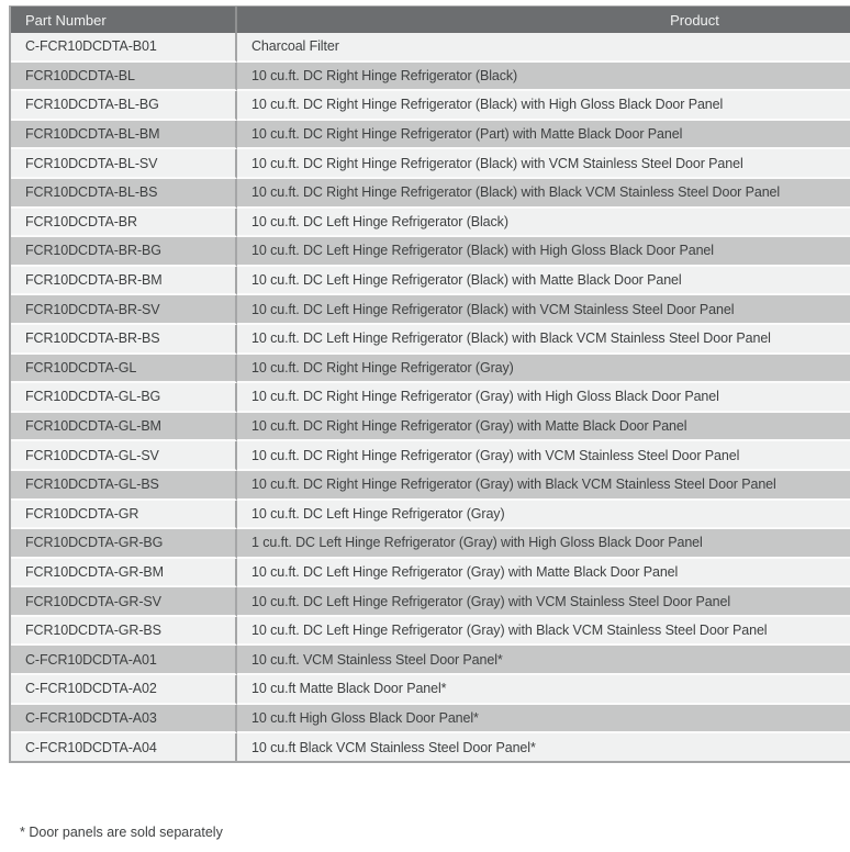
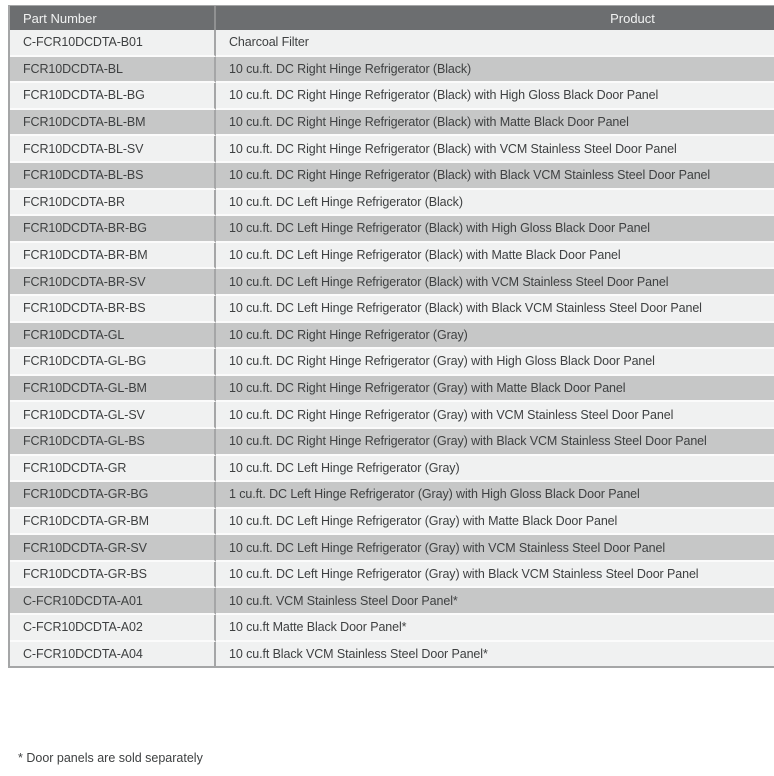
  Part Number	Product
  C-FCR10DCDTA-B01	Charcoal Filter
  FCR10DCDTA-BL	10 cu.ft. DC Right Hinge Refrigerator (Black)
  FCR10DCDTA-BL-BG	10 cu.ft. DC Right Hinge Refrigerator (Black) with High Gloss Black Door Panel
- FCR10DCDTA-BL-BM	10 cu.ft. DC Right Hinge Refrigerator (Part) with Matte Black Door Panel
+ FCR10DCDTA-BL-BM	10 cu.ft. DC Right Hinge Refrigerator (Black) with Matte Black Door Panel
  FCR10DCDTA-BL-SV	10 cu.ft. DC Right Hinge Refrigerator (Black) with VCM Stainless Steel Door Panel
  FCR10DCDTA-BL-BS	10 cu.ft. DC Right Hinge Refrigerator (Black) with Black VCM Stainless Steel Door Panel
  FCR10DCDTA-BR	10 cu.ft. DC Left Hinge Refrigerator (Black)
  FCR10DCDTA-BR-BG	10 cu.ft. DC Left Hinge Refrigerator (Black) with High Gloss Black Door Panel
  FCR10DCDTA-BR-BM	10 cu.ft. DC Left Hinge Refrigerator (Black) with Matte Black Door Panel
  FCR10DCDTA-BR-SV	10 cu.ft. DC Left Hinge Refrigerator (Black) with VCM Stainless Steel Door Panel
  FCR10DCDTA-BR-BS	10 cu.ft. DC Left Hinge Refrigerator (Black) with Black VCM Stainless Steel Door Panel
  FCR10DCDTA-GL	10 cu.ft. DC Right Hinge Refrigerator (Gray)
  FCR10DCDTA-GL-BG	10 cu.ft. DC Right Hinge Refrigerator (Gray) with High Gloss Black Door Panel
  FCR10DCDTA-GL-BM	10 cu.ft. DC Right Hinge Refrigerator (Gray) with Matte Black Door Panel
  FCR10DCDTA-GL-SV	10 cu.ft. DC Right Hinge Refrigerator (Gray) with VCM Stainless Steel Door Panel
  FCR10DCDTA-GL-BS	10 cu.ft. DC Right Hinge Refrigerator (Gray) with Black VCM Stainless Steel Door Panel
  FCR10DCDTA-GR	10 cu.ft. DC Left Hinge Refrigerator (Gray)
  FCR10DCDTA-GR-BG	1 cu.ft. DC Left Hinge Refrigerator (Gray) with High Gloss Black Door Panel
  FCR10DCDTA-GR-BM	10 cu.ft. DC Left Hinge Refrigerator (Gray) with Matte Black Door Panel
  FCR10DCDTA-GR-SV	10 cu.ft. DC Left Hinge Refrigerator (Gray) with VCM Stainless Steel Door Panel
  FCR10DCDTA-GR-BS	10 cu.ft. DC Left Hinge Refrigerator (Gray) with Black VCM Stainless Steel Door Panel
  C-FCR10DCDTA-A01	10 cu.ft. VCM Stainless Steel Door Panel*
  C-FCR10DCDTA-A02	10 cu.ft Matte Black Door Panel*
- C-FCR10DCDTA-A03	10 cu.ft High Gloss Black Door Panel*
  C-FCR10DCDTA-A04	10 cu.ft Black VCM Stainless Steel Door Panel*
  * Door panels are sold separately
